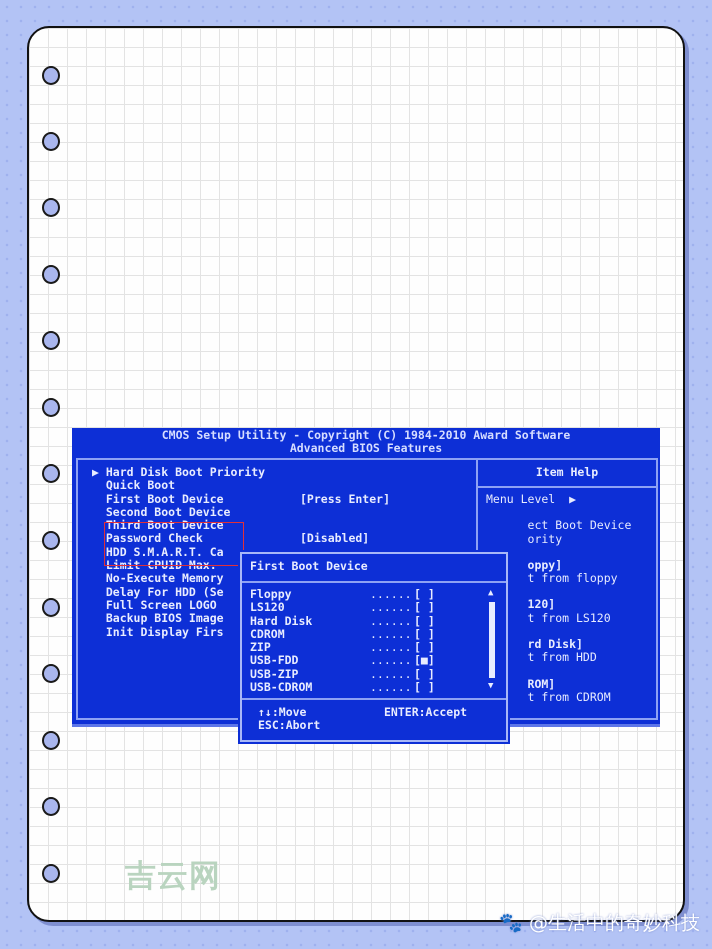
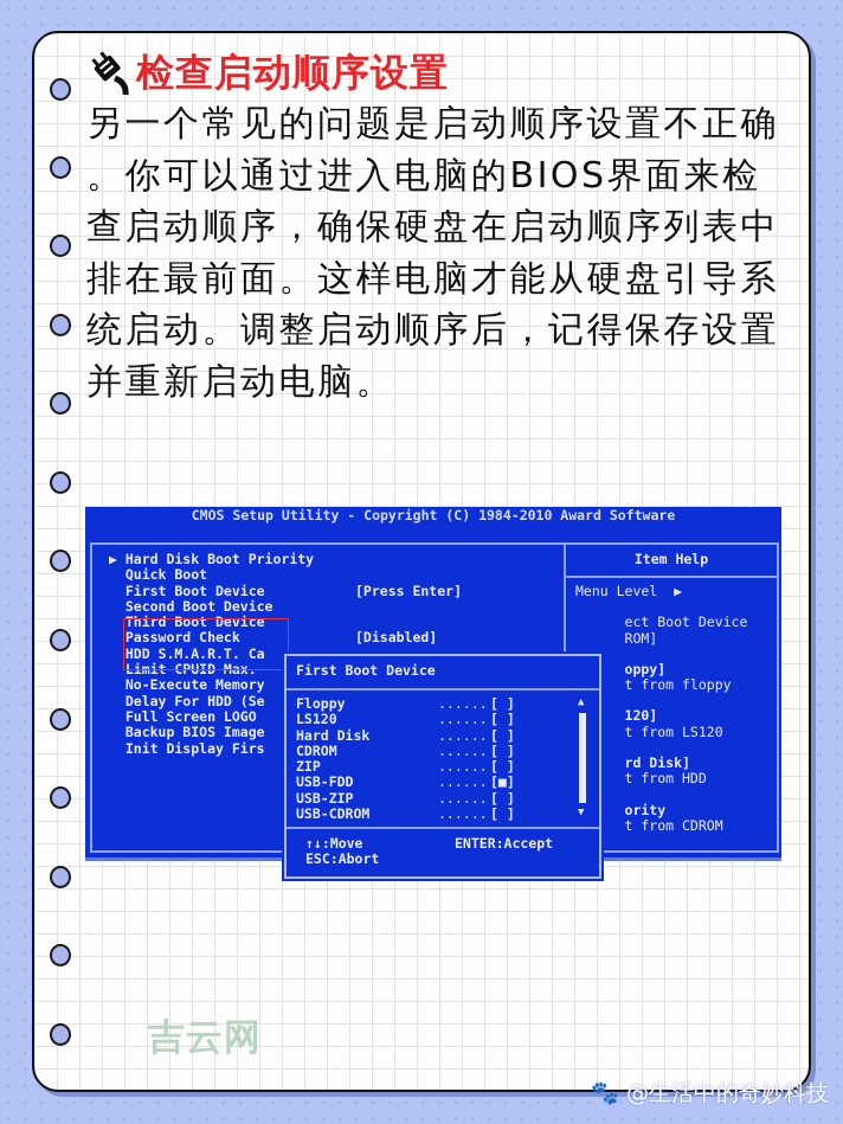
+ 检查启动顺序设置
+ 另一个常见的问题是启动顺序设置不正确
+ 。你可以通过进入电脑的BIOS界面来检
+ 查启动顺序，确保硬盘在启动顺序列表中
+ 排在最前面。这样电脑才能从硬盘引导系
+ 统启动。调整启动顺序后，记得保存设置
+ 并重新启动电脑。
  CMOS Setup Utility - Copyright (C) 1984-2010 Award Software
- Advanced BIOS Features
  Item Help
  ▶ Hard Disk Boot Priority
  Quick Boot
  First Boot Device
  Second Boot Device
  Third Boot Device
  Password Check
  HDD S.M.A.R.T. Ca
  Limit CPUID Max.
  No-Execute Memory
  Delay For HDD (Se
  Full Screen LOGO
  Backup BIOS Image
  Init Display Firs
  [Press Enter]
  [Disabled]
  Menu Level ▶
  ect Boot Device
- ority
+ ROM]
  oppy]
  t from floppy
  120]
  t from LS120
  rd Disk]
  t from HDD
- ROM]
+ ority
  t from CDROM
  First Boot Device
  Floppy
  ......
  [ ]
  LS120
  ......
  [ ]
  Hard Disk
  ......
  [ ]
  CDROM
  ......
  [ ]
  ZIP
  ......
  [ ]
  USB-FDD
  ......
  [■]
  USB-ZIP
  ......
  [ ]
  USB-CDROM
  ......
  [ ]
  ▲
  ▼
  ↑↓:Move
  ENTER:Accept
  ESC:Abort
  吉云网
  🐾 @生活中的奇妙科技
